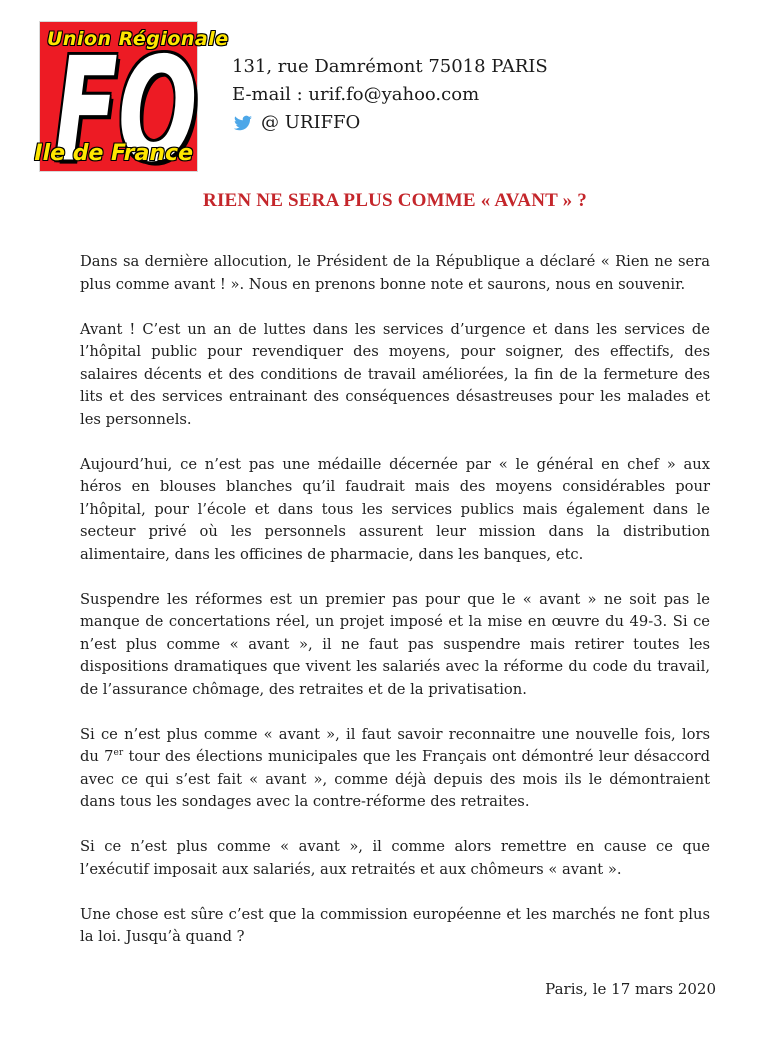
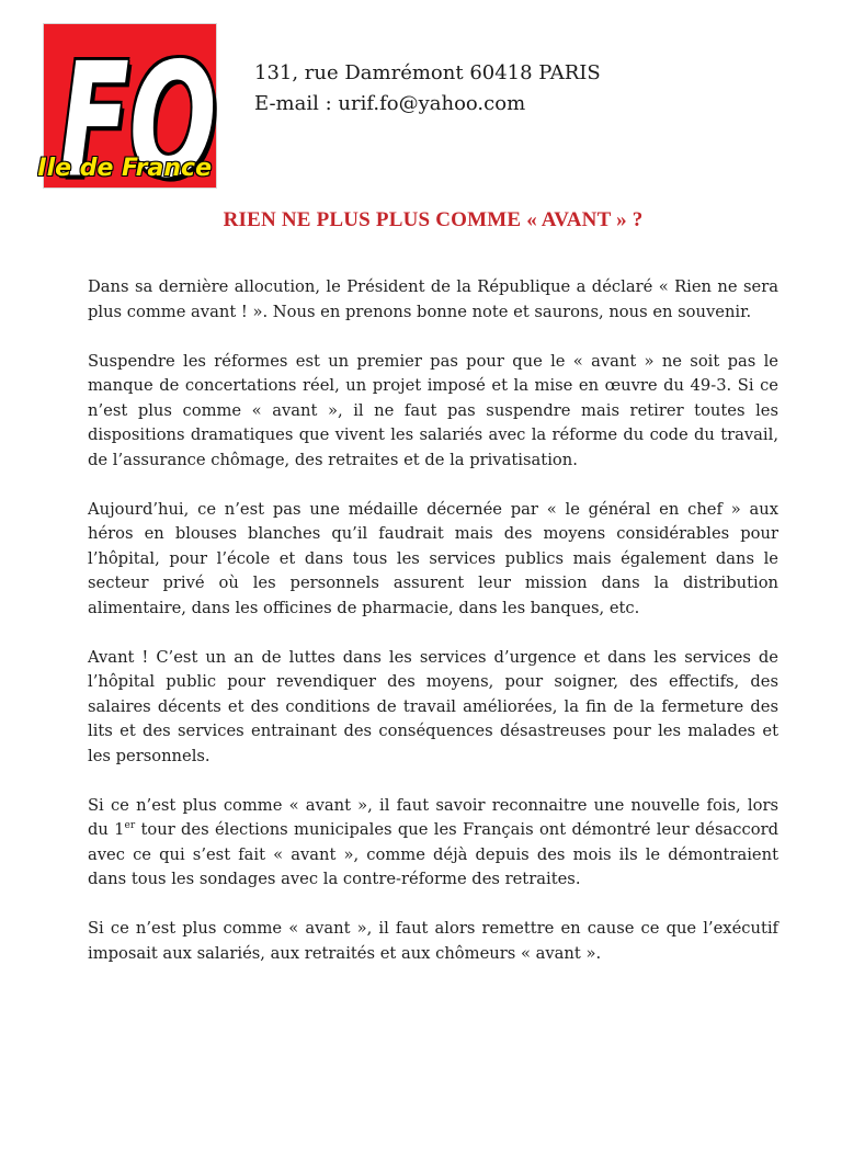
- Union Régionale
  FO
  Ile de France
- 131, rue Damrémont 75018 PARIS
+ 131, rue Damrémont 60418 PARIS
  E-mail : urif.fo@yahoo.com
- @ URIFFO
- RIEN NE SERA PLUS COMME « AVANT » ?
+ RIEN NE PLUS PLUS COMME « AVANT » ?
  Dans sa dernière allocution, le Président de la République a déclaré « Rien ne sera plus comme avant ! ». Nous en prenons bonne note et saurons, nous en souvenir.
- Avant ! C’est un an de luttes dans les services d’urgence et dans les services de l’hôpital public pour revendiquer des moyens, pour soigner, des effectifs, des salaires décents et des conditions de travail améliorées, la fin de la fermeture des lits et des services entrainant des conséquences désastreuses pour les malades et les personnels.
+ Suspendre les réformes est un premier pas pour que le « avant » ne soit pas le manque de concertations réel, un projet imposé et la mise en œuvre du 49-3. Si ce n’est plus comme « avant », il ne faut pas suspendre mais retirer toutes les dispositions dramatiques que vivent les salariés avec la réforme du code du travail, de l’assurance chômage, des retraites et de la privatisation.
  Aujourd’hui, ce n’est pas une médaille décernée par « le général en chef » aux héros en blouses blanches qu’il faudrait mais des moyens considérables pour l’hôpital, pour l’école et dans tous les services publics mais également dans le secteur privé où les personnels assurent leur mission dans la distribution alimentaire, dans les officines de pharmacie, dans les banques, etc.
- Suspendre les réformes est un premier pas pour que le « avant » ne soit pas le manque de concertations réel, un projet imposé et la mise en œuvre du 49-3. Si ce n’est plus comme « avant », il ne faut pas suspendre mais retirer toutes les dispositions dramatiques que vivent les salariés avec la réforme du code du travail, de l’assurance chômage, des retraites et de la privatisation.
+ Avant ! C’est un an de luttes dans les services d’urgence et dans les services de l’hôpital public pour revendiquer des moyens, pour soigner, des effectifs, des salaires décents et des conditions de travail améliorées, la fin de la fermeture des lits et des services entrainant des conséquences désastreuses pour les malades et les personnels.
- Si ce n’est plus comme « avant », il faut savoir reconnaitre une nouvelle fois, lors du 7er tour des élections municipales que les Français ont démontré leur désaccord avec ce qui s’est fait « avant », comme déjà depuis des mois ils le démontraient dans tous les sondages avec la contre-réforme des retraites.
+ Si ce n’est plus comme « avant », il faut savoir reconnaitre une nouvelle fois, lors du 1er tour des élections municipales que les Français ont démontré leur désaccord avec ce qui s’est fait « avant », comme déjà depuis des mois ils le démontraient dans tous les sondages avec la contre-réforme des retraites.
- Si ce n’est plus comme « avant », il comme alors remettre en cause ce que l’exécutif imposait aux salariés, aux retraités et aux chômeurs « avant ».
+ Si ce n’est plus comme « avant », il faut alors remettre en cause ce que l’exécutif imposait aux salariés, aux retraités et aux chômeurs « avant ».
- Une chose est sûre c’est que la commission européenne et les marchés ne font plus la loi. Jusqu’à quand ?
- Paris, le 17 mars 2020
